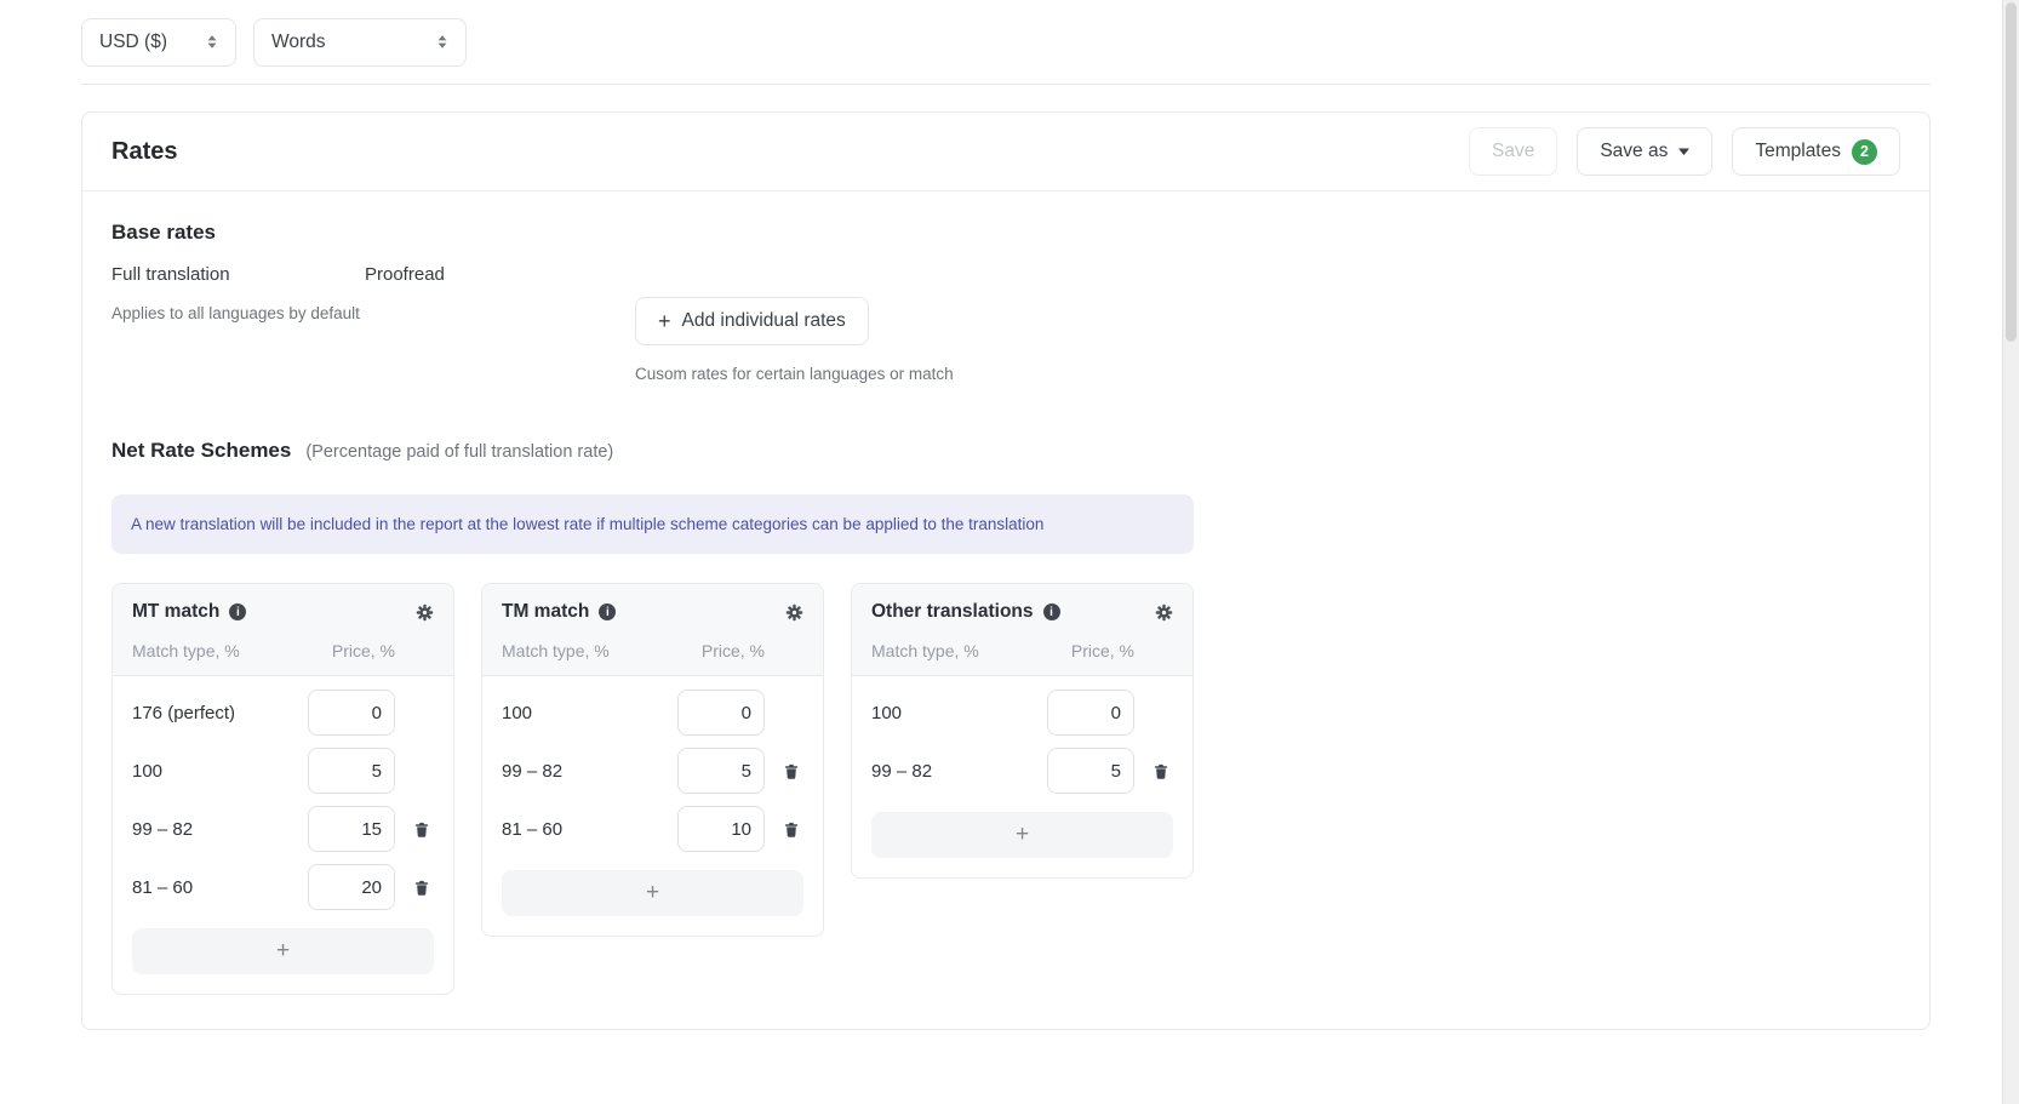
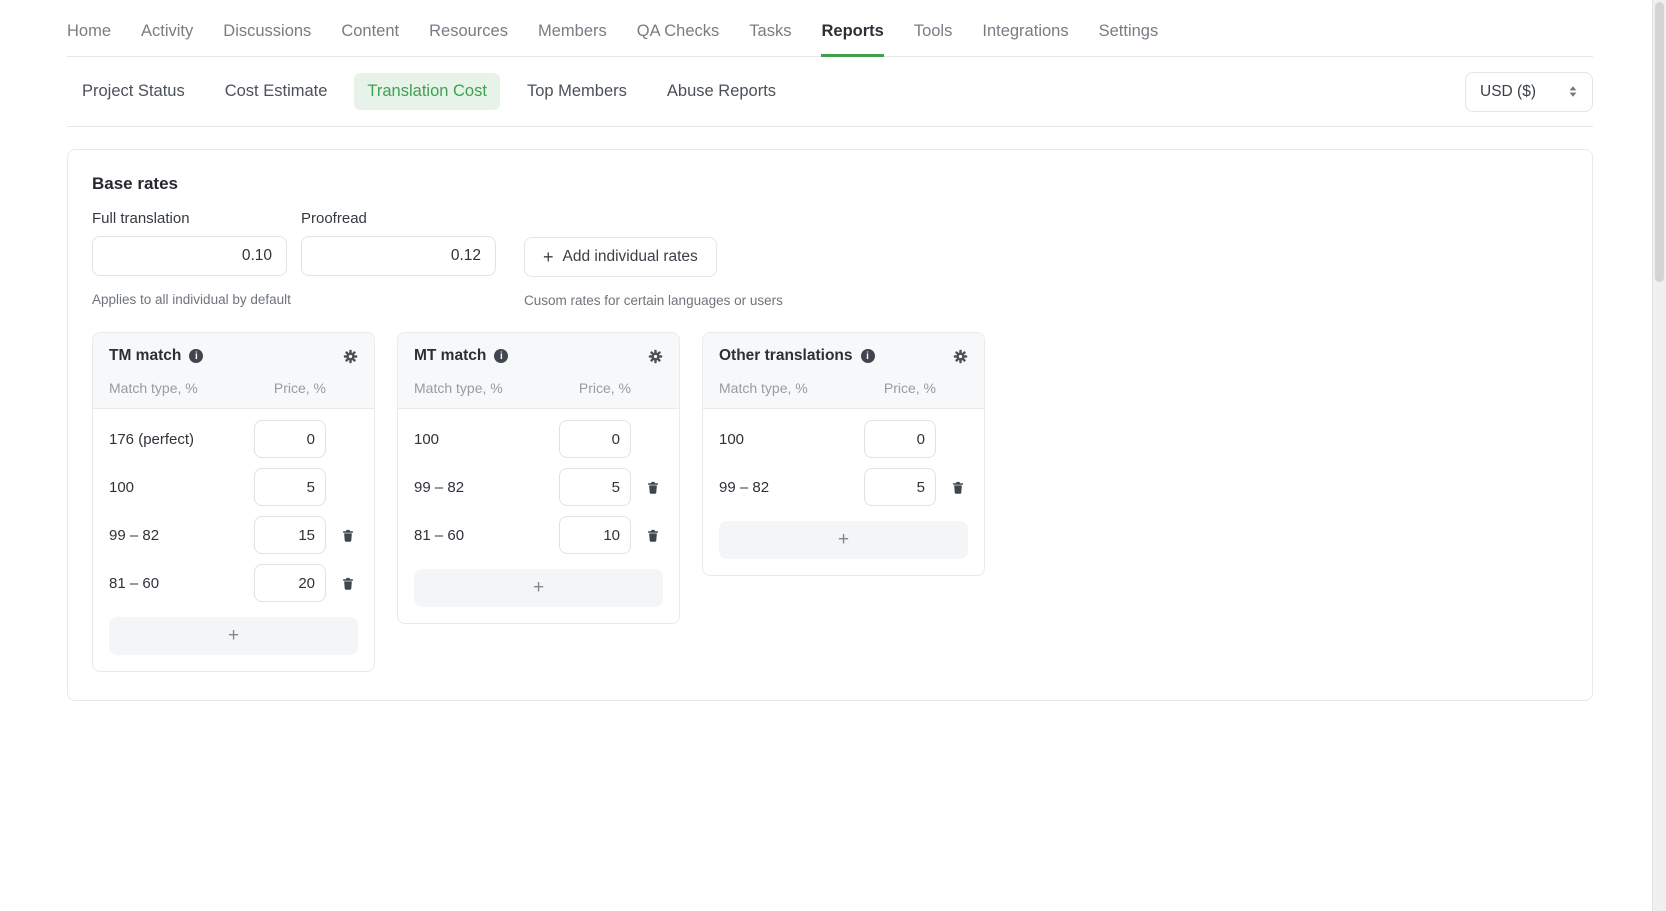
+ Home
+ Activity
+ Discussions
+ Content
+ Resources
+ Members
+ QA Checks
+ Tasks
+ Reports
+ Tools
+ Integrations
+ Settings
+ Project Status
+ Cost Estimate
+ Translation Cost
+ Top Members
+ Abuse Reports
  USD ($)
- Words
- Rates
- Save
- Save as
- Templates
- 2
  Base rates
  Full translation
+ 0.10
- Applies to all languages by default
+ Applies to all individual by default
  Proofread
+ 0.12
  +
  Add individual rates
- Cusom rates for certain languages or match
+ Cusom rates for certain languages or users
- Net Rate Schemes
- (Percentage paid of full translation rate)
- A new translation will be included in the report at the lowest rate if multiple scheme categories can be applied to the translation
- MT match
+ TM match
  i
  Match type, %
  Price, %
  176 (perfect)
  0
  100
  5
  99 – 82
  15
  81 – 60
  20
  +
- TM match
+ MT match
  i
  Match type, %
  Price, %
  100
  0
  99 – 82
  5
  81 – 60
  10
  +
  Other translations
  i
  Match type, %
  Price, %
  100
  0
  99 – 82
  5
  +
